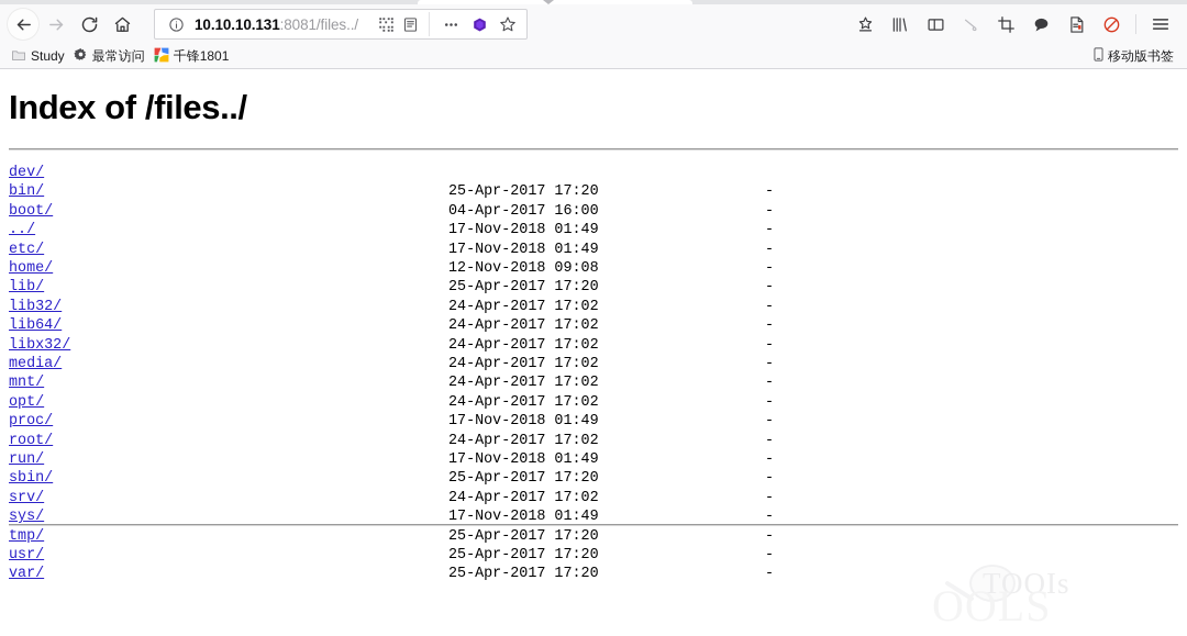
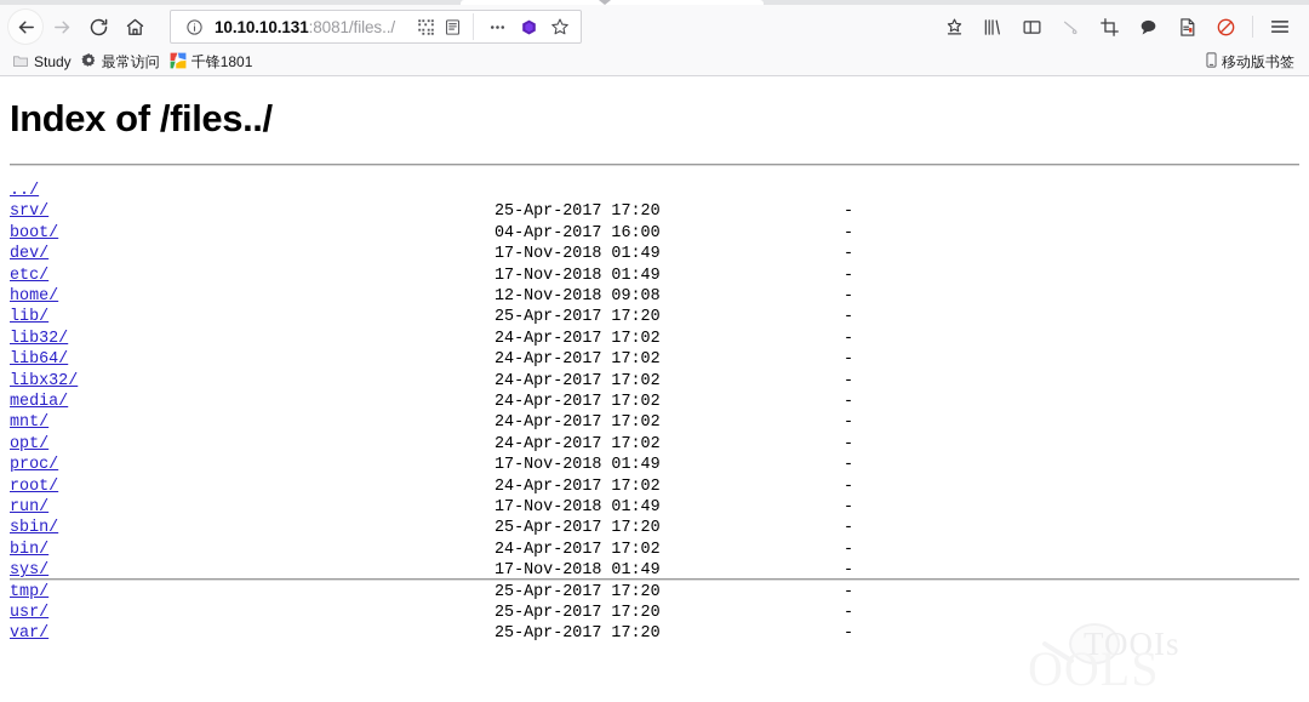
  10.10.10.131:8081/files../
  Study
  最常访问
  千锋1801
  移动版书签
  Index of /files../
- dev/
+ ../
- bin/
+ srv/
  25-Apr-2017 17:20
  -
  boot/
  04-Apr-2017 16:00
  -
- ../
+ dev/
  17-Nov-2018 01:49
  -
  etc/
  17-Nov-2018 01:49
  -
  home/
  12-Nov-2018 09:08
  -
  lib/
  25-Apr-2017 17:20
  -
  lib32/
  24-Apr-2017 17:02
  -
  lib64/
  24-Apr-2017 17:02
  -
  libx32/
  24-Apr-2017 17:02
  -
  media/
  24-Apr-2017 17:02
  -
  mnt/
  24-Apr-2017 17:02
  -
  opt/
  24-Apr-2017 17:02
  -
  proc/
  17-Nov-2018 01:49
  -
  root/
  24-Apr-2017 17:02
  -
  run/
  17-Nov-2018 01:49
  -
  sbin/
  25-Apr-2017 17:20
  -
- srv/
+ bin/
  24-Apr-2017 17:02
  -
  sys/
  17-Nov-2018 01:49
  -
  tmp/
  25-Apr-2017 17:20
  -
  usr/
  25-Apr-2017 17:20
  -
  var/
  25-Apr-2017 17:20
  -
